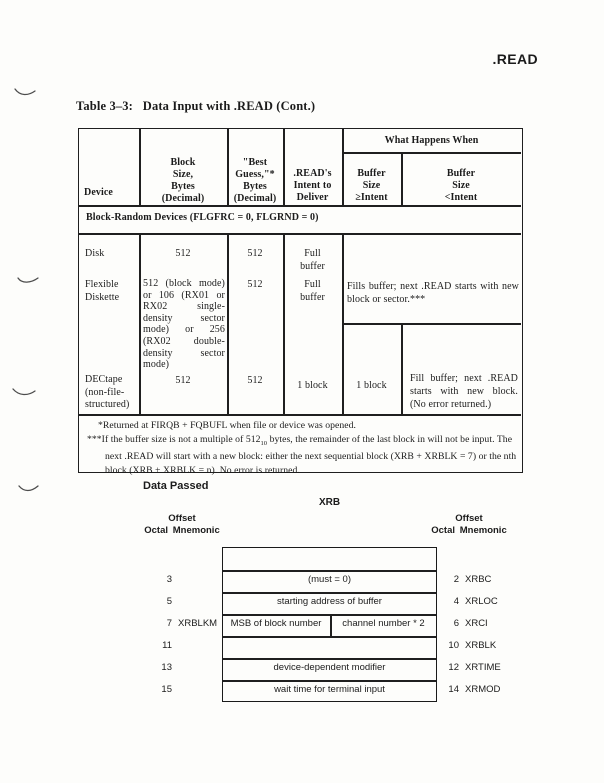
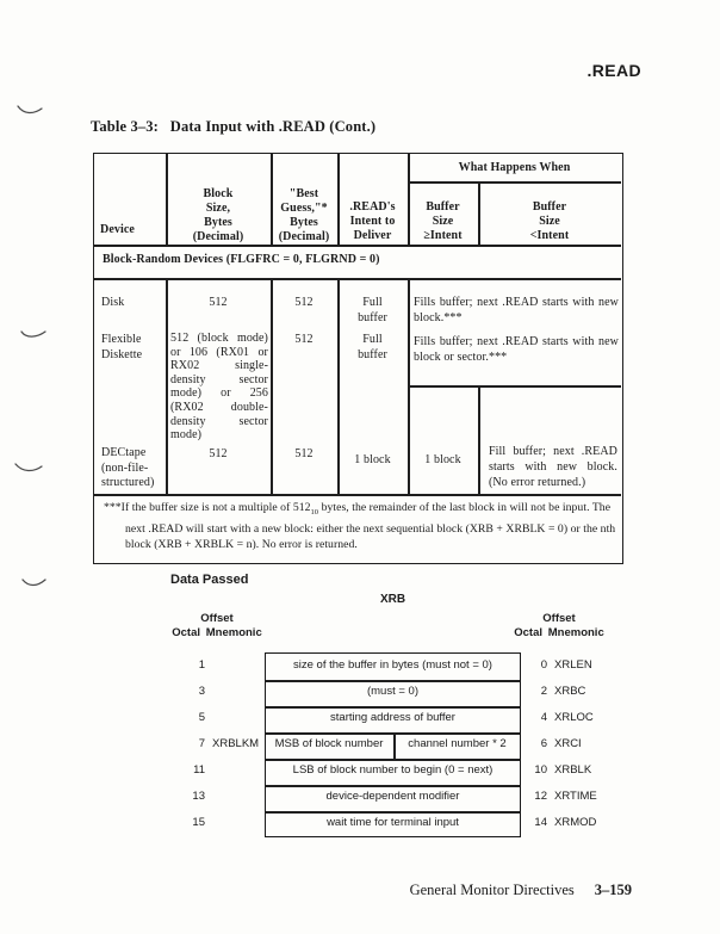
  .READ
  Table 3–3: Data Input with .READ (Cont.)
  Device
  Block
  Size,
  Bytes
  (Decimal)
  "Best
  Guess,"*
  Bytes
  (Decimal)
  .READ's
  Intent to
  Deliver
  What Happens When
  Buffer
  Size
  ≥Intent
  Buffer
  Size
  <Intent
  Block-Random Devices (FLGFRC = 0, FLGRND = 0)
  Disk
  512
  512
  Full
  buffer
+ Fills buffer; next .READ starts with new block.***
  Flexible
  Diskette
  512 (block mode) or 106 (RX01 or RX02 single-density sector mode) or 256 (RX02 double-density sector mode)
  512
  Full
  buffer
  Fills buffer; next .READ starts with new block or sector.***
  DECtape
  (non-file-
  structured)
  512
  512
  1 block
  1 block
  Fill buffer; next .READ starts with new block. (No error returned.)
- *Returned at FIRQB + FQBUFL when file or device was opened.
- ***If the buffer size is not a multiple of 512 bytes, the remainder of the last block in will not be input. The next .READ will start with a new block: either the next sequential block (XRB + XRBLK = 7) or the nth block (XRB + XRBLK = n). No error is returned.
+ ***If the buffer size is not a multiple of 512 bytes, the remainder of the last block in will not be input. The next .READ will start with a new block: either the next sequential block (XRB + XRBLK = 0) or the nth block (XRB + XRBLK = n). No error is returned.
  Data Passed
  XRB
  Offset
  Octal Mnemonic
  Offset
  Octal Mnemonic
+ 1
+ size of the buffer in bytes (must not = 0)
+ 0
+ XRLEN
  3
  (must = 0)
  2
  XRBC
  5
  starting address of buffer
  4
  XRLOC
  7
  XRBLKM
  MSB of block number
  channel number * 2
  6
  XRCI
  11
+ LSB of block number to begin (0 = next)
  10
  XRBLK
  13
  device-dependent modifier
  12
  XRTIME
  15
  wait time for terminal input
  14
  XRMOD
+ General Monitor Directives
+ 3–159
